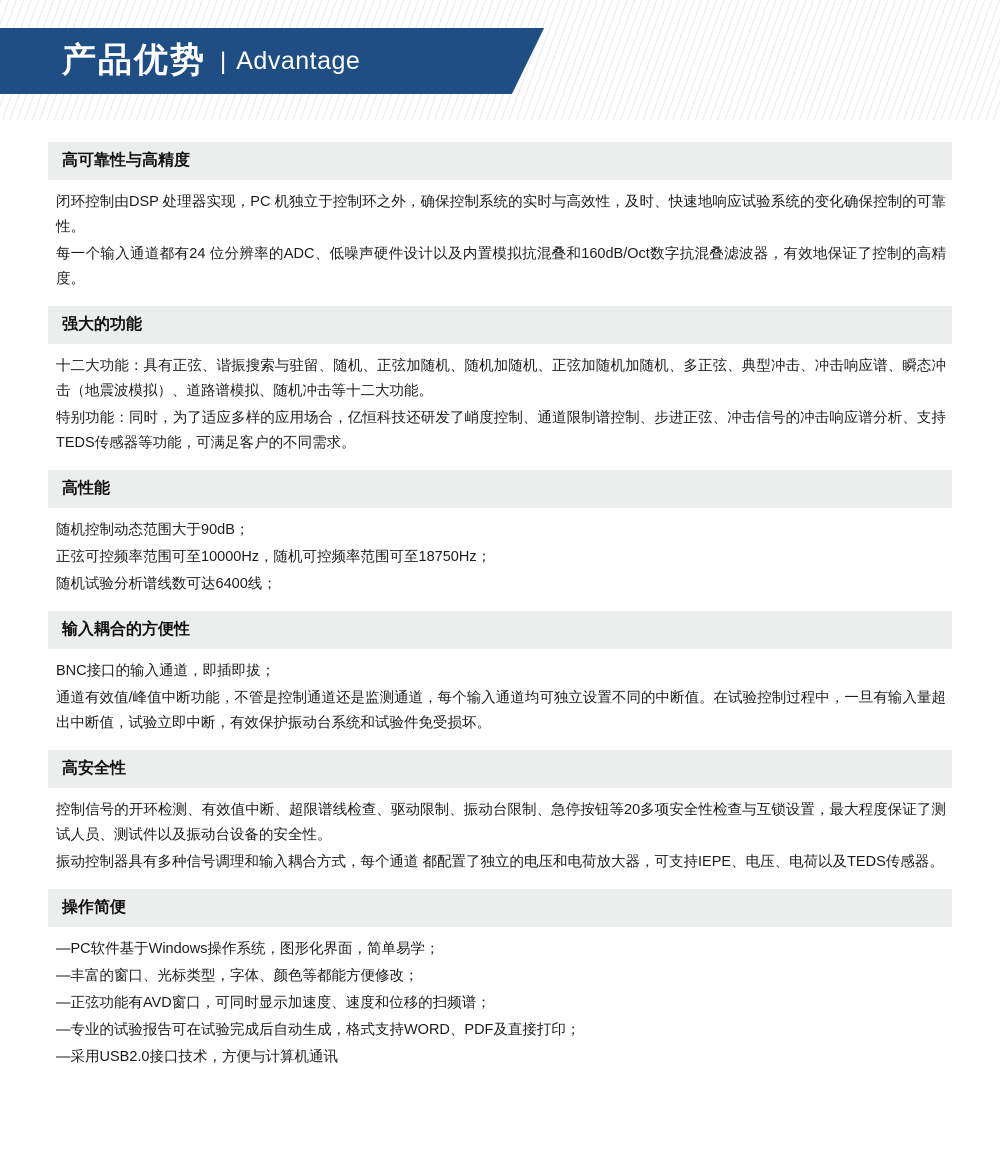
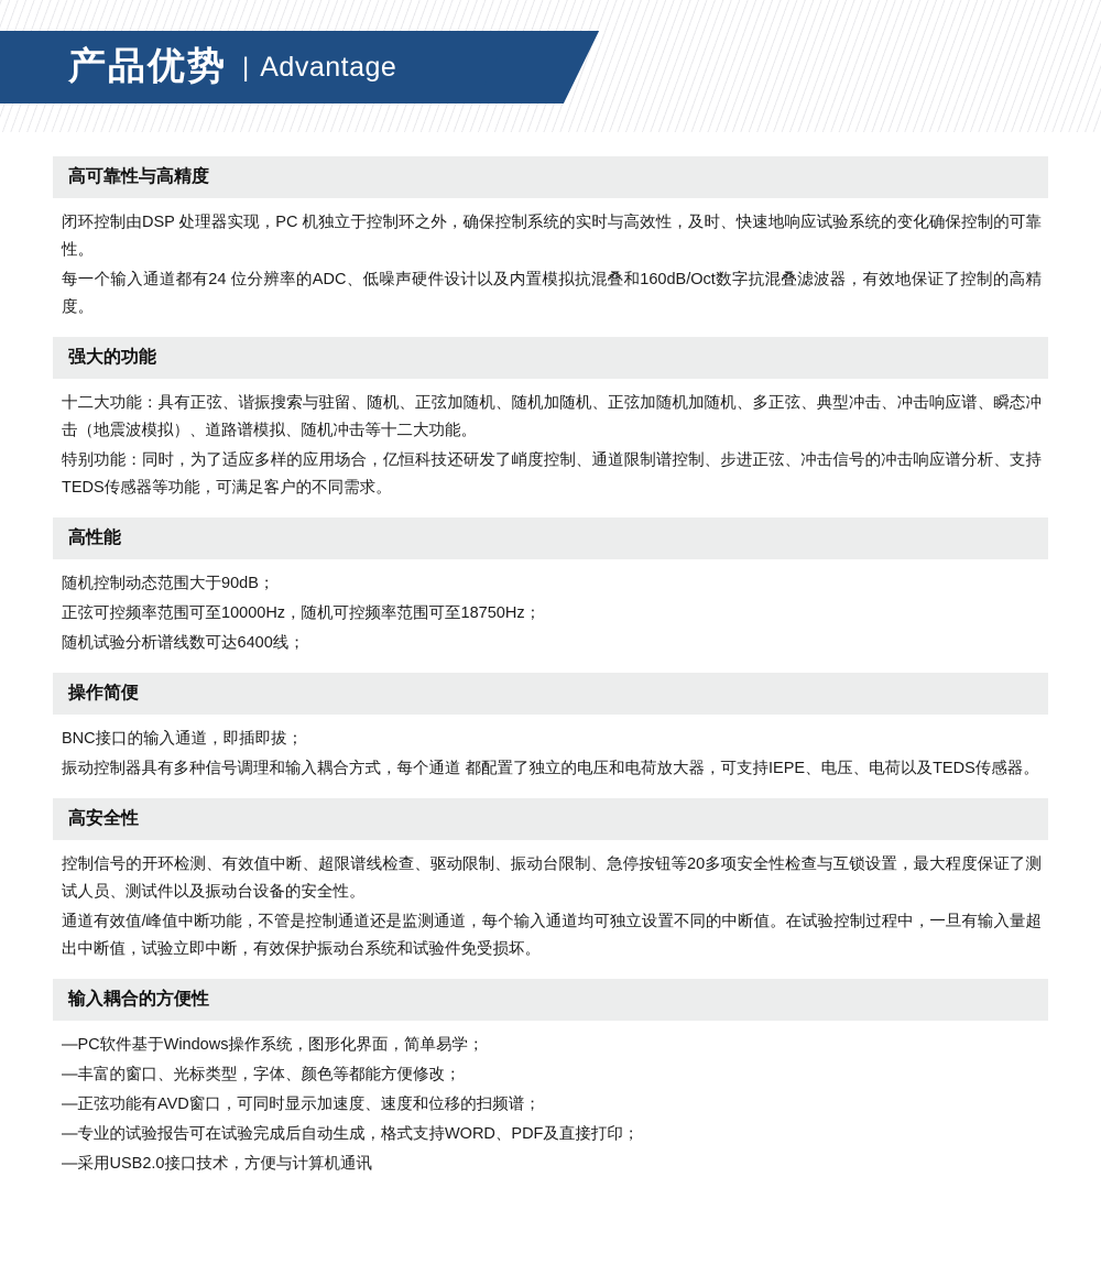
  产品优势
  |
  Advantage
  高可靠性与高精度
  闭环控制由DSP 处理器实现，PC 机独立于控制环之外，确保控制系统的实时与高效性，及时、快速地响应试验系统的变化确保控制的可靠性。
  每一个输入通道都有24 位分辨率的ADC、低噪声硬件设计以及内置模拟抗混叠和160dB/Oct数字抗混叠滤波器，有效地保证了控制的高精度。
  强大的功能
  十二大功能：具有正弦、谐振搜索与驻留、随机、正弦加随机、随机加随机、正弦加随机加随机、多正弦、典型冲击、冲击响应谱、瞬态冲击（地震波模拟）、道路谱模拟、随机冲击等十二大功能。
  特别功能：同时，为了适应多样的应用场合，亿恒科技还研发了峭度控制、通道限制谱控制、步进正弦、冲击信号的冲击响应谱分析、支持TEDS传感器等功能，可满足客户的不同需求。
  高性能
  随机控制动态范围大于90dB；
  正弦可控频率范围可至10000Hz，随机可控频率范围可至18750Hz；
  随机试验分析谱线数可达6400线；
- 输入耦合的方便性
+ 操作简便
  BNC接口的输入通道，即插即拔；
- 通道有效值/峰值中断功能，不管是控制通道还是监测通道，每个输入通道均可独立设置不同的中断值。在试验控制过程中，一旦有输入量超出中断值，试验立即中断，有效保护振动台系统和试验件免受损坏。
+ 振动控制器具有多种信号调理和输入耦合方式，每个通道 都配置了独立的电压和电荷放大器，可支持IEPE、电压、电荷以及TEDS传感器。
  高安全性
  控制信号的开环检测、有效值中断、超限谱线检查、驱动限制、振动台限制、急停按钮等20多项安全性检查与互锁设置，最大程度保证了测试人员、测试件以及振动台设备的安全性。
- 振动控制器具有多种信号调理和输入耦合方式，每个通道 都配置了独立的电压和电荷放大器，可支持IEPE、电压、电荷以及TEDS传感器。
+ 通道有效值/峰值中断功能，不管是控制通道还是监测通道，每个输入通道均可独立设置不同的中断值。在试验控制过程中，一旦有输入量超出中断值，试验立即中断，有效保护振动台系统和试验件免受损坏。
- 操作简便
+ 输入耦合的方便性
  —PC软件基于Windows操作系统，图形化界面，简单易学；
  —丰富的窗口、光标类型，字体、颜色等都能方便修改；
  —正弦功能有AVD窗口，可同时显示加速度、速度和位移的扫频谱；
  —专业的试验报告可在试验完成后自动生成，格式支持WORD、PDF及直接打印；
  —采用USB2.0接口技术，方便与计算机通讯
